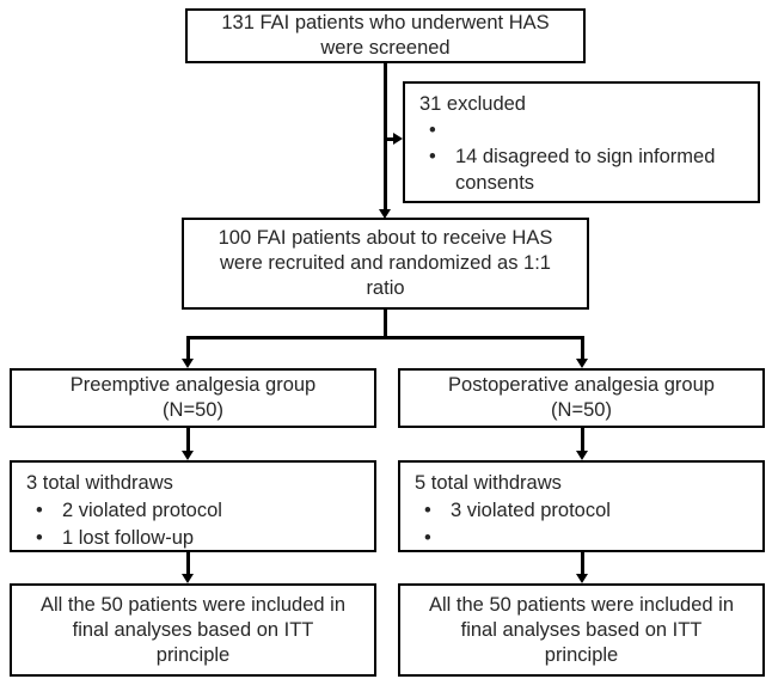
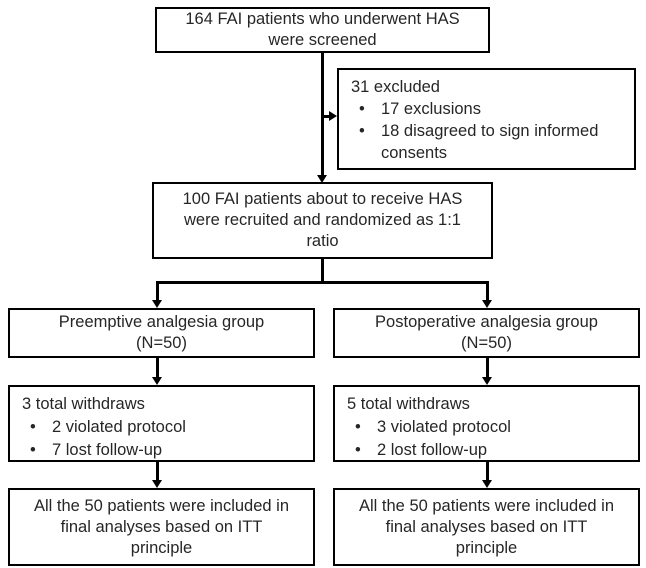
- 131 FAI patients who underwent HAS
+ 164 FAI patients who underwent HAS
  were screened
  31 excluded
  •
+ 17 exclusions
  •
- 14 disagreed to sign informed consents
+ 18 disagreed to sign informed consents
  100 FAI patients about to receive HAS
  were recruited and randomized as 1:1
  ratio
  Preemptive analgesia group
  (N=50)
  Postoperative analgesia group
  (N=50)
  3 total withdraws
  •
  2 violated protocol
  •
- 1 lost follow-up
+ 7 lost follow-up
  5 total withdraws
  •
  3 violated protocol
  •
+ 2 lost follow-up
  All the 50 patients were included in
  final analyses based on ITT
  principle
  All the 50 patients were included in
  final analyses based on ITT
  principle
